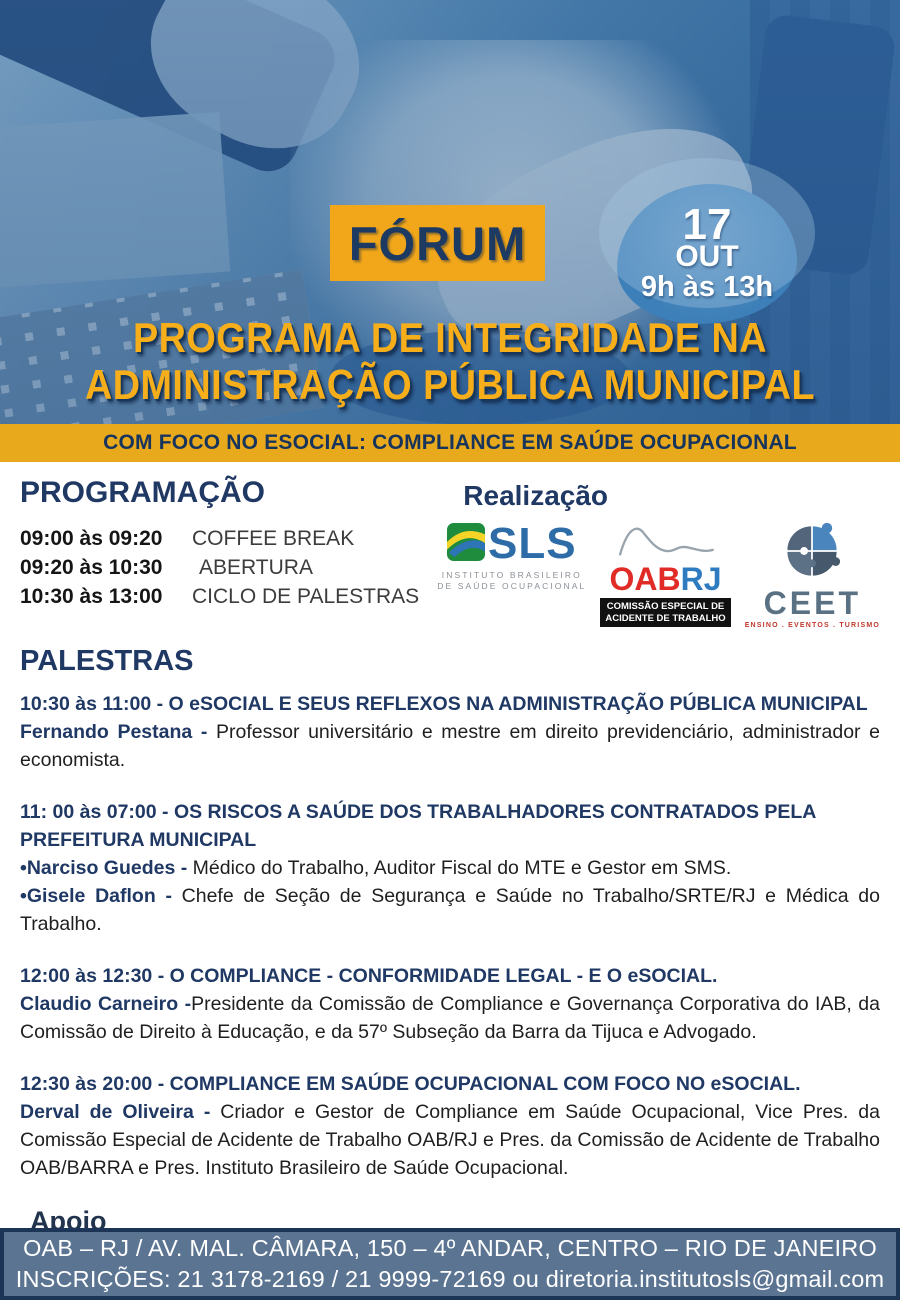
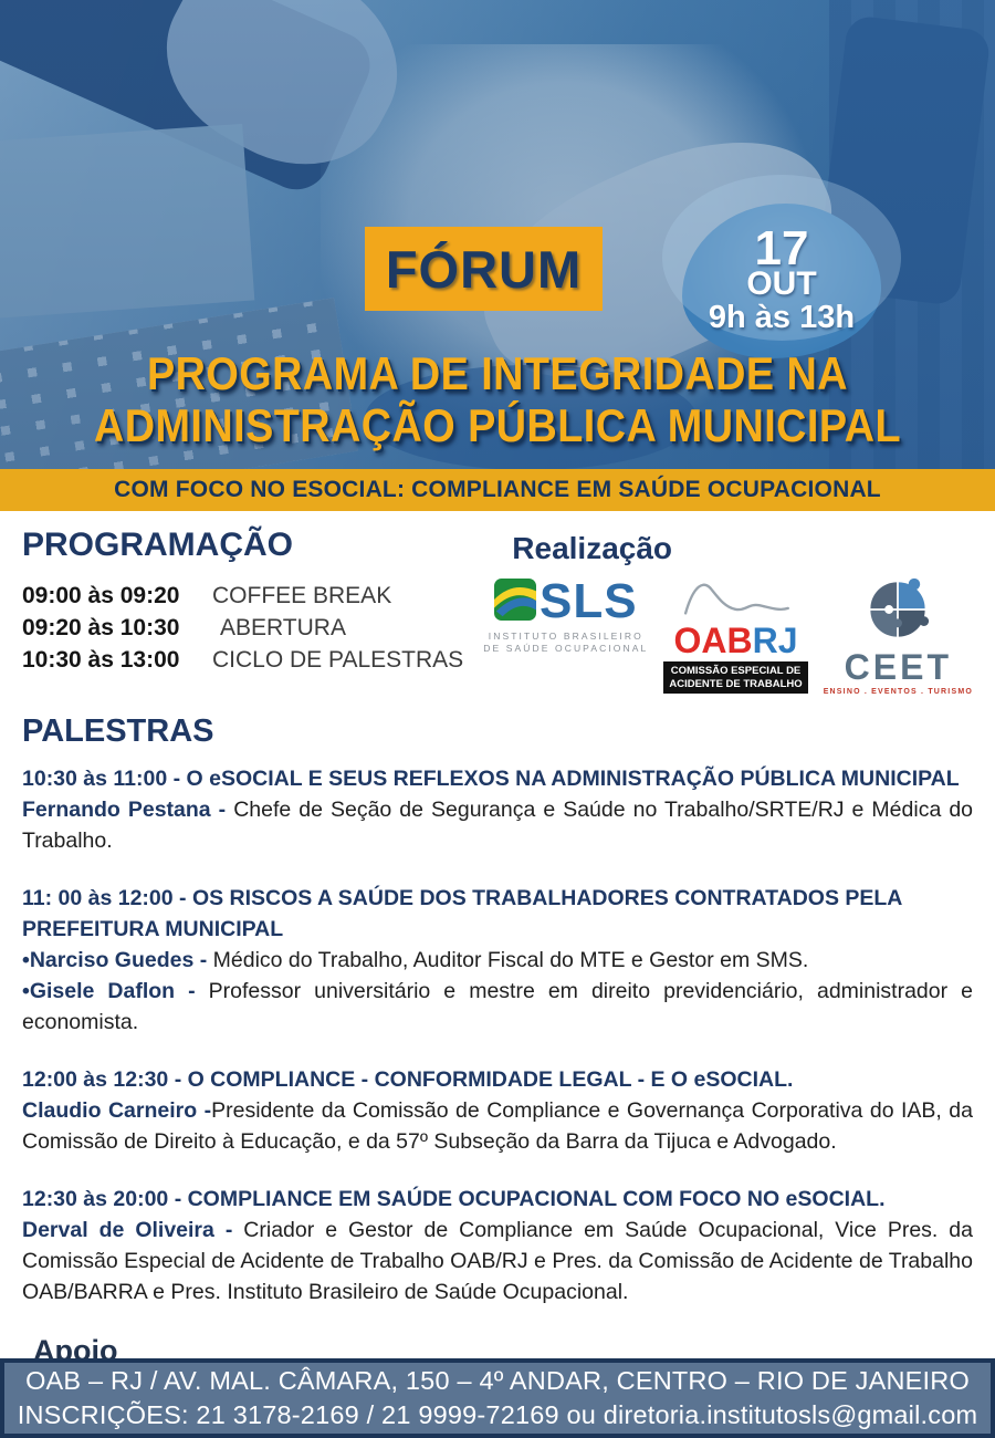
  FÓRUM
  17
  OUT
  9h às 13h
  PROGRAMA DE INTEGRIDADE NA
  ADMINISTRAÇÃO PÚBLICA MUNICIPAL
  COM FOCO NO ESOCIAL: COMPLIANCE EM SAÚDE OCUPACIONAL
  PROGRAMAÇÃO
  09:00 às 09:20
  COFFEE BREAK
  09:20 às 10:30
  ABERTURA
  10:30 às 13:00
  CICLO DE PALESTRAS
  Realização
  SLS
  INSTITUTO BRASILEIRO
  DE SAÚDE OCUPACIONAL
  OAB
  RJ
  COMISSÃO ESPECIAL DE
  ACIDENTE DE TRABALHO
  CEET
  PALESTRAS
  10:30 às 11:00 - O eSOCIAL E SEUS REFLEXOS NA ADMINISTRAÇÃO PÚBLICA MUNICIPAL
- Fernando Pestana - Professor universitário e mestre em direito previdenciário, administrador e economista.
+ Fernando Pestana - Chefe de Seção de Segurança e Saúde no Trabalho/SRTE/RJ e Médica do Trabalho.
- 11: 00 às 07:00 - OS RISCOS A SAÚDE DOS TRABALHADORES CONTRATADOS PELA PREFEITURA MUNICIPAL
+ 11: 00 às 12:00 - OS RISCOS A SAÚDE DOS TRABALHADORES CONTRATADOS PELA PREFEITURA MUNICIPAL
  •Narciso Guedes - Médico do Trabalho, Auditor Fiscal do MTE e Gestor em SMS.
- •Gisele Daflon - Chefe de Seção de Segurança e Saúde no Trabalho/SRTE/RJ e Médica do Trabalho.
+ •Gisele Daflon - Professor universitário e mestre em direito previdenciário, administrador e economista.
  12:00 às 12:30 - O COMPLIANCE - CONFORMIDADE LEGAL - E O eSOCIAL.
  Claudio Carneiro -Presidente da Comissão de Compliance e Governança Corporativa do IAB, da Comissão de Direito à Educação, e da 57º Subseção da Barra da Tijuca e Advogado.
  12:30 às 20:00 - COMPLIANCE EM SAÚDE OCUPACIONAL COM FOCO NO eSOCIAL.
  Derval de Oliveira - Criador e Gestor de Compliance em Saúde Ocupacional, Vice Pres. da Comissão Especial de Acidente de Trabalho OAB/RJ e Pres. da Comissão de Acidente de Trabalho OAB/BARRA e Pres. Instituto Brasileiro de Saúde Ocupacional.
  Apoio
  OAB – RJ / AV. MAL. CÂMARA, 150 – 4º ANDAR, CENTRO – RIO DE JANEIRO
  INSCRIÇÕES: 21 3178-2169 / 21 9999-72169 ou diretoria.institutosls@gmail.com
